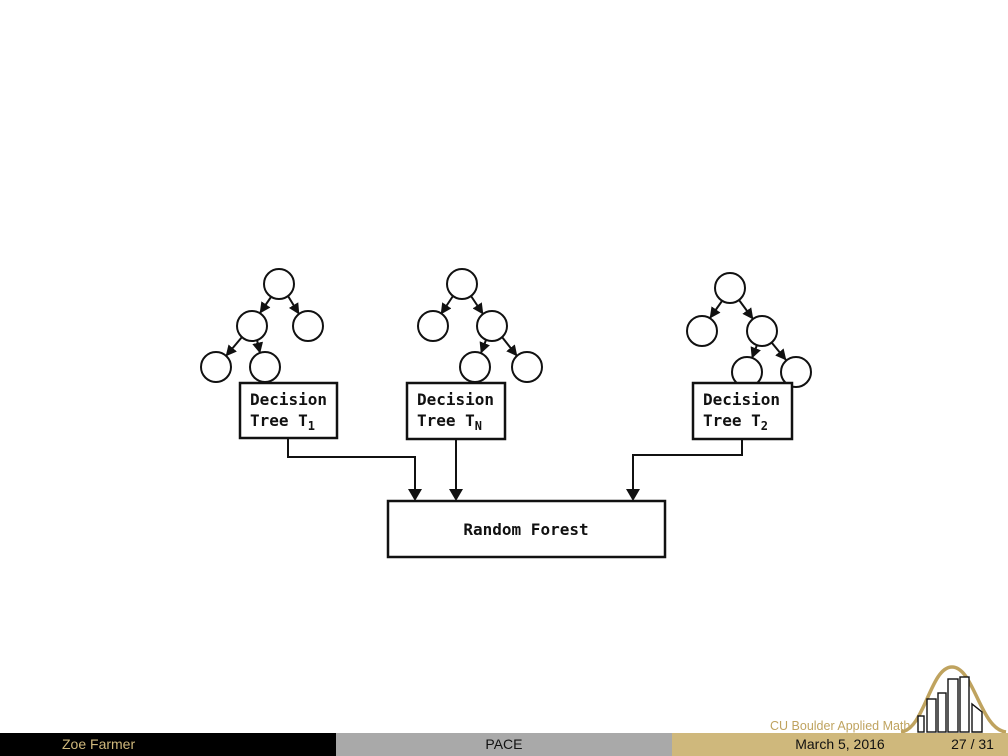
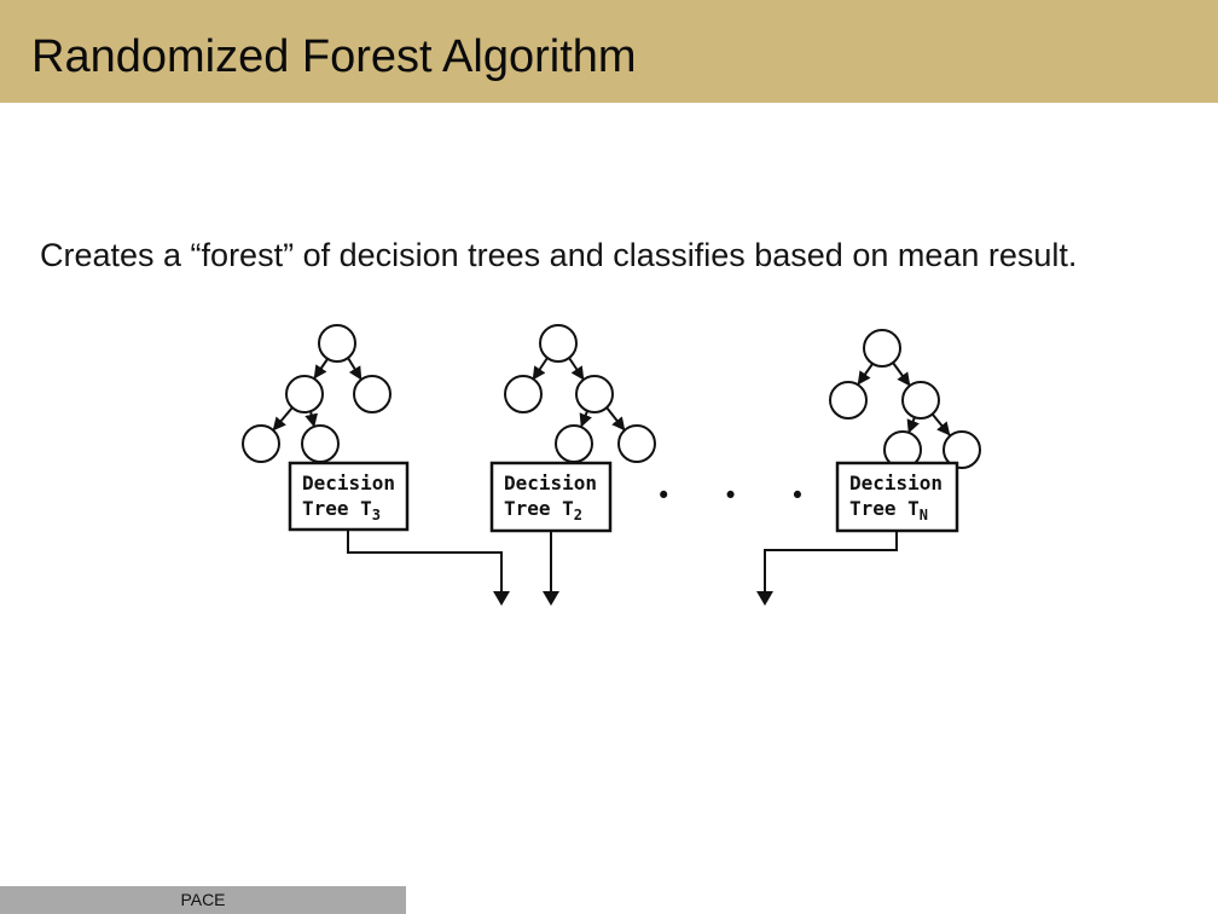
+ Randomized Forest Algorithm
+ Creates a “forest” of decision trees and classifies based on mean result.
  Decision
- Tree T1
+ Tree T3
  Decision
- Tree TN
+ Tree T2
+ •••
  Decision
- Tree T2
+ Tree TN
- Random Forest
- CU Boulder Applied Math
- Zoe Farmer
  PACE
- March 5, 2016
- 27 / 31
